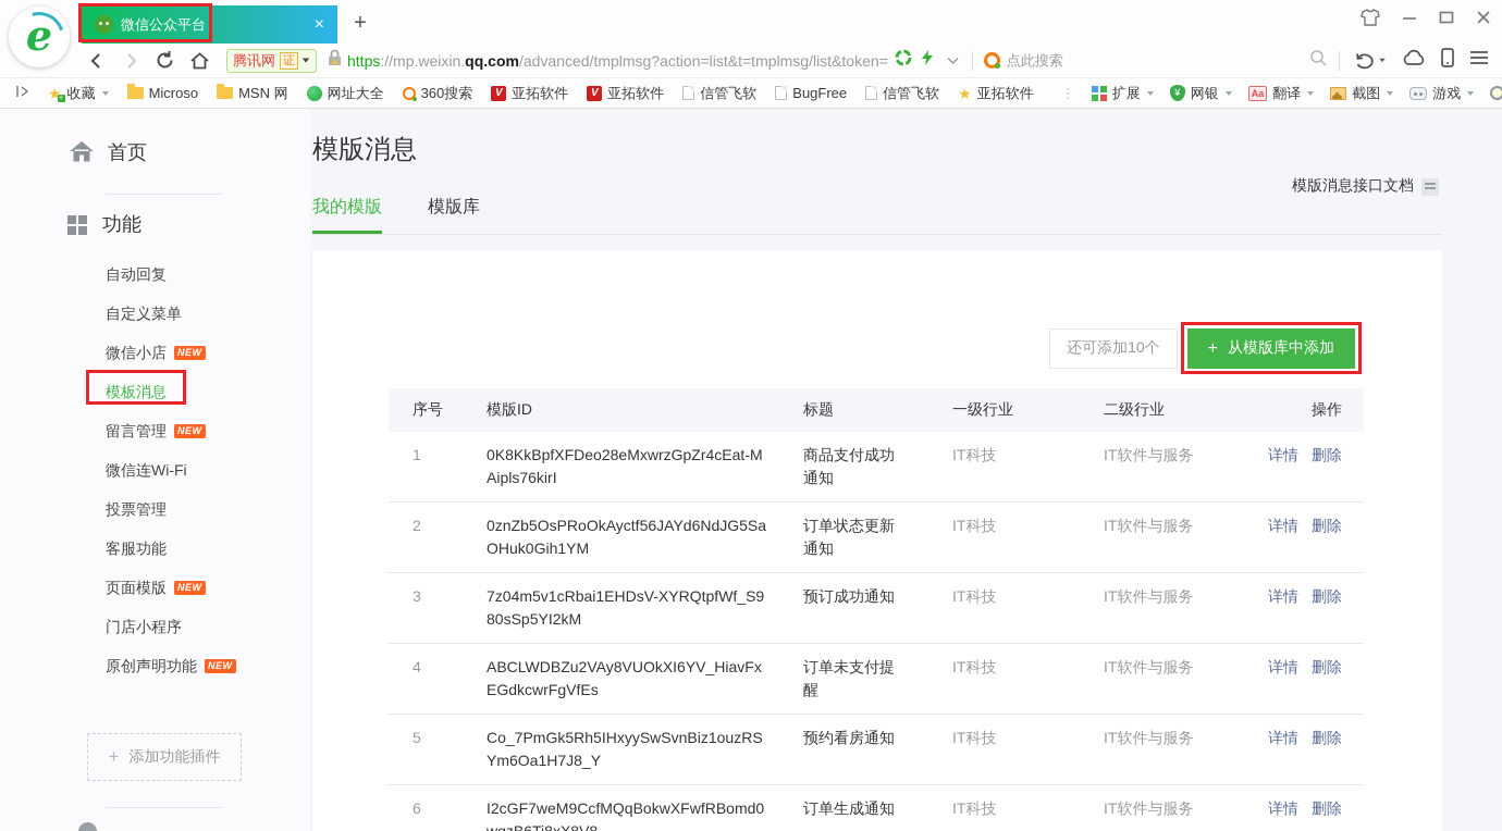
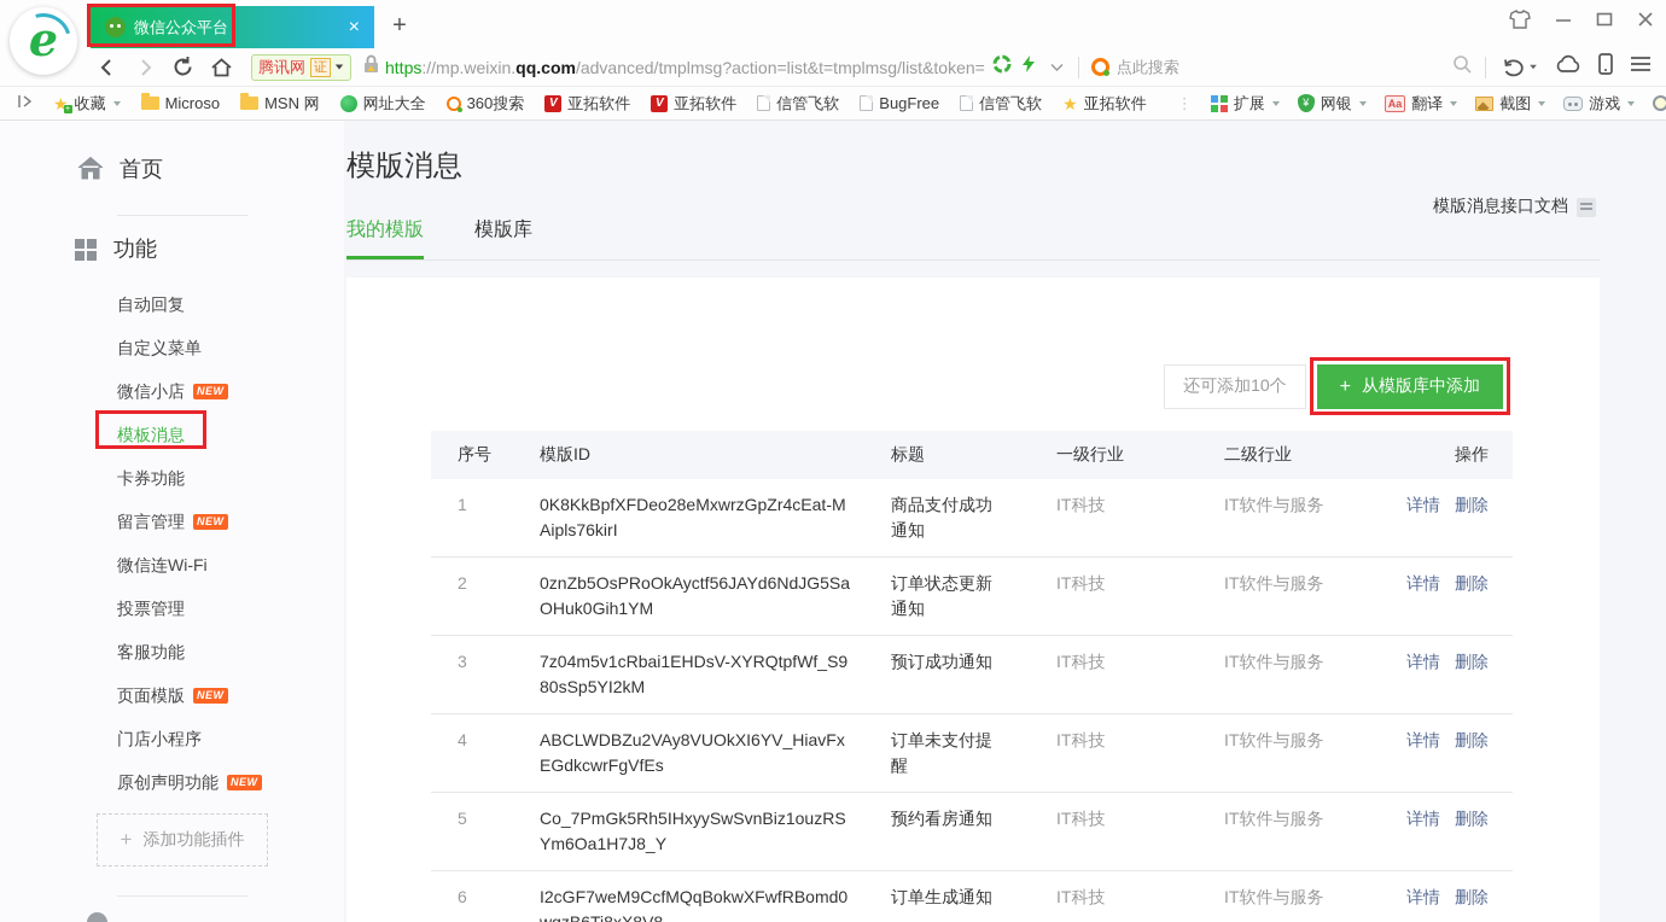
  e
  微信公众平台
  ×
  +
  腾讯网
  证
  https
  ://mp.weixin.
  qq.com
  /advanced/tmplmsg?action=list&t=tmplmsg/list&token=
  点此搜索
  ★
  收藏
  Microso
  MSN 网
  网址大全
  360搜索
  V
  亚拓软件
  V
  亚拓软件
  信管飞软
  BugFree
  信管飞软
  ★
  亚拓软件
  ⋮
  扩展
  ¥
  网银
  Aa
  翻译
  截图
  游戏
  首页
  功能
  自动回复
  自定义菜单
  微信小店 NEW
  模板消息
+ 卡券功能
  留言管理 NEW
  微信连Wi-Fi
  投票管理
  客服功能
  页面模版 NEW
  门店小程序
  原创声明功能 NEW
  +
  添加功能插件
  模版消息
  模版消息接口文档
  我的模版
  模版库
  还可添加10个
  +
  从模版库中添加
  序号	模版ID	标题	一级行业	二级行业	操作
  1	0K8KkBpfXFDeo28eMxwrzGpZr4cEat-MAipls76kirI	商品支付成功通知	IT科技	IT软件与服务	详情 删除
  2	0znZb5OsPRoOkAyctf56JAYd6NdJG5SaOHuk0Gih1YM	订单状态更新通知	IT科技	IT软件与服务	详情 删除
  3	7z04m5v1cRbai1EHDsV-XYRQtpfWf_S980sSp5YI2kM	预订成功通知	IT科技	IT软件与服务	详情 删除
  4	ABCLWDBZu2VAy8VUOkXI6YV_HiavFxEGdkcwrFgVfEs	订单未支付提醒	IT科技	IT软件与服务	详情 删除
  5	Co_7PmGk5Rh5IHxyySwSvnBiz1ouzRSYm6Oa1H7J8_Y	预约看房通知	IT科技	IT软件与服务	详情 删除
  6	I2cGF7weM9CcfMQqBokwXFwfRBomd0	订单生成通知	IT科技	IT软件与服务	详情 删除
